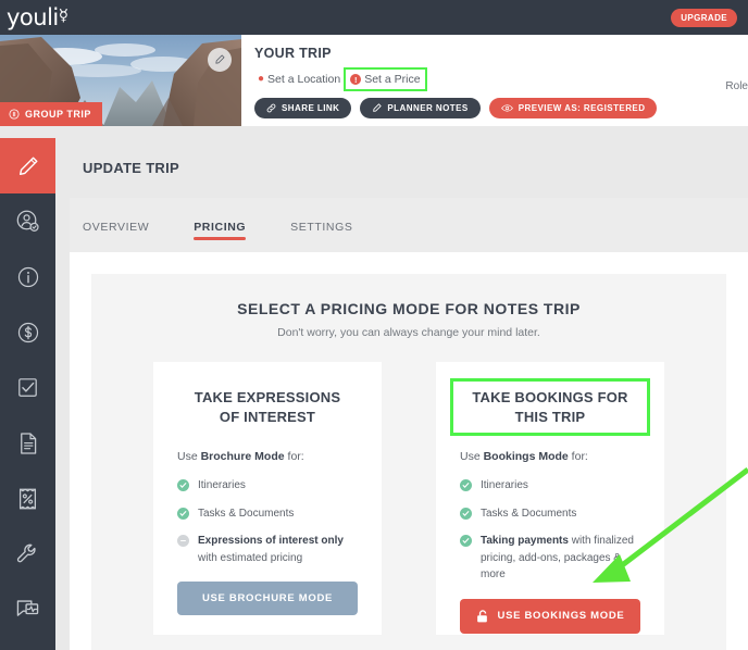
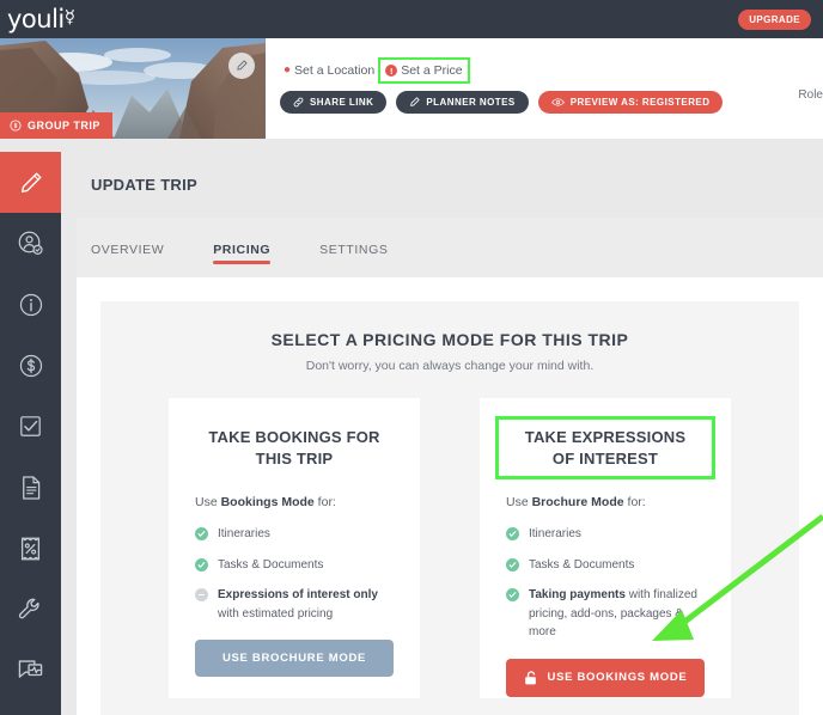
  youli☿
  UPGRADE
  GROUP TRIP
- YOUR TRIP
  ●
  Set a Location
  !
  Set a Price
  SHARE LINK
  PLANNER NOTES
  PREVIEW AS: REGISTERED
  Role
  UPDATE TRIP
  OVERVIEW
  PRICING
  SETTINGS
- SELECT A PRICING MODE FOR NOTES TRIP
+ SELECT A PRICING MODE FOR THIS TRIP
- Don't worry, you can always change your mind later.
+ Don't worry, you can always change your mind with.
- TAKE EXPRESSIONS
+ TAKE BOOKINGS FOR
- OF INTEREST
+ THIS TRIP
- Use Brochure Mode for:
+ Use Bookings Mode for:
  Itineraries
  Tasks & Documents
  Expressions of interest only with estimated pricing
  USE BROCHURE MODE
- TAKE BOOKINGS FOR
+ TAKE EXPRESSIONS
- THIS TRIP
+ OF INTEREST
- Use Bookings Mode for:
+ Use Brochure Mode for:
  Itineraries
  Tasks & Documents
  Taking payments with finalized pricing, add-ons, packages more
  USE BOOKINGS MODE
